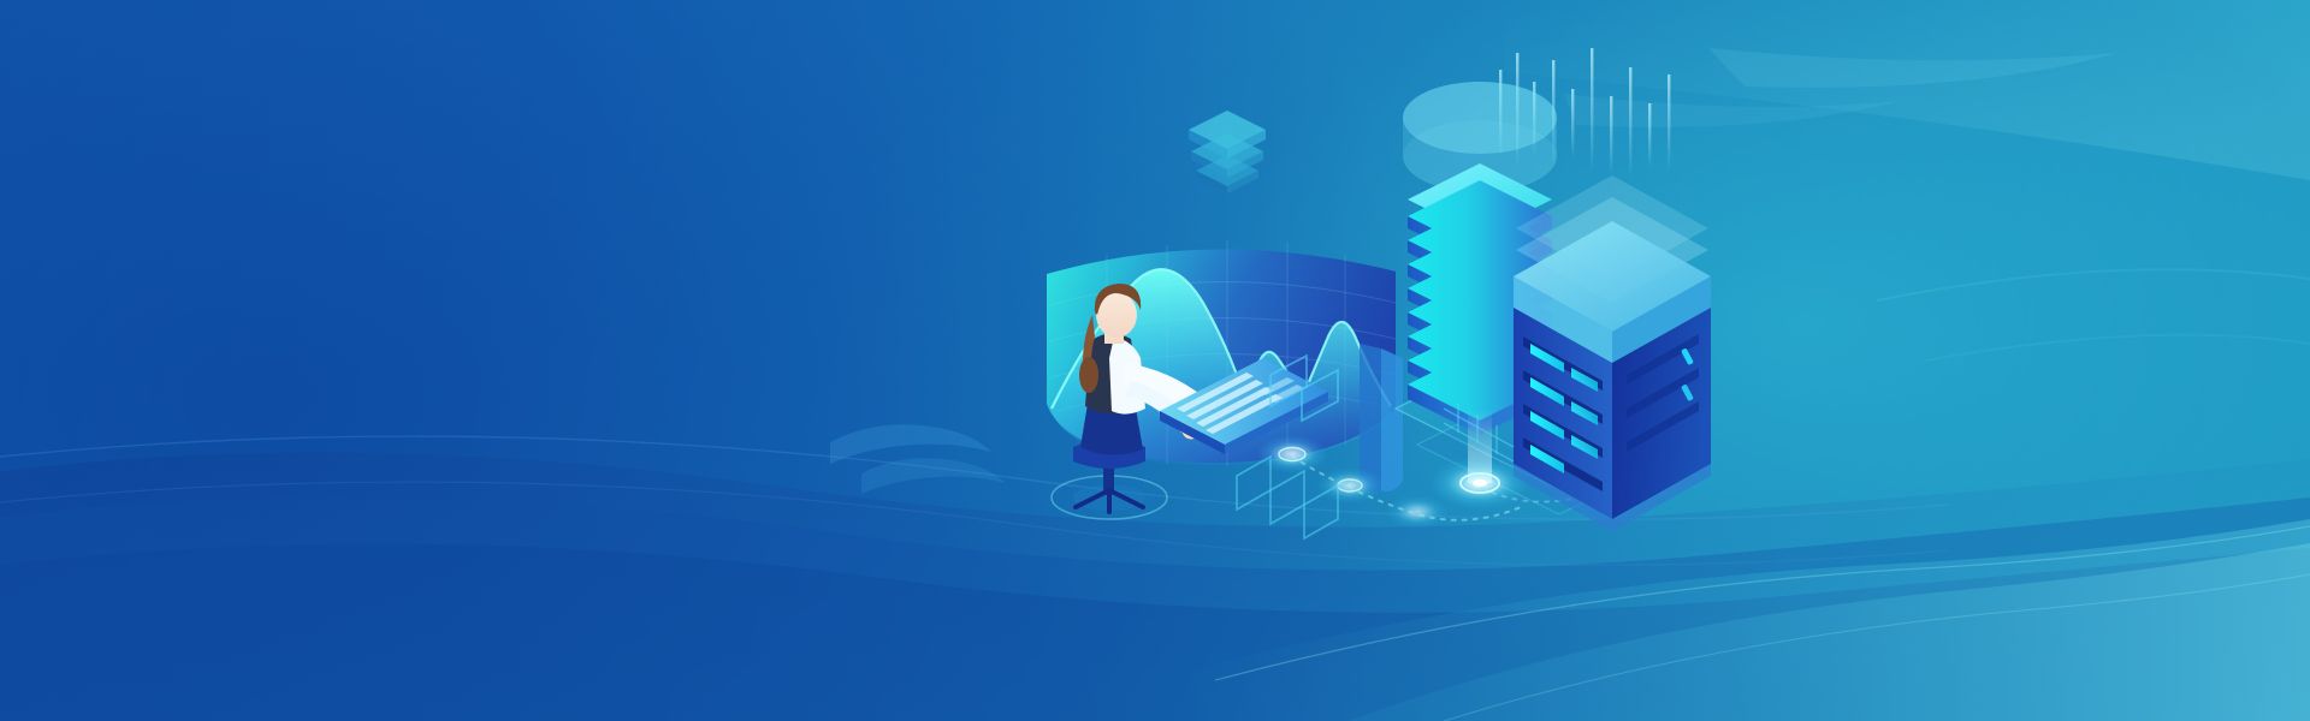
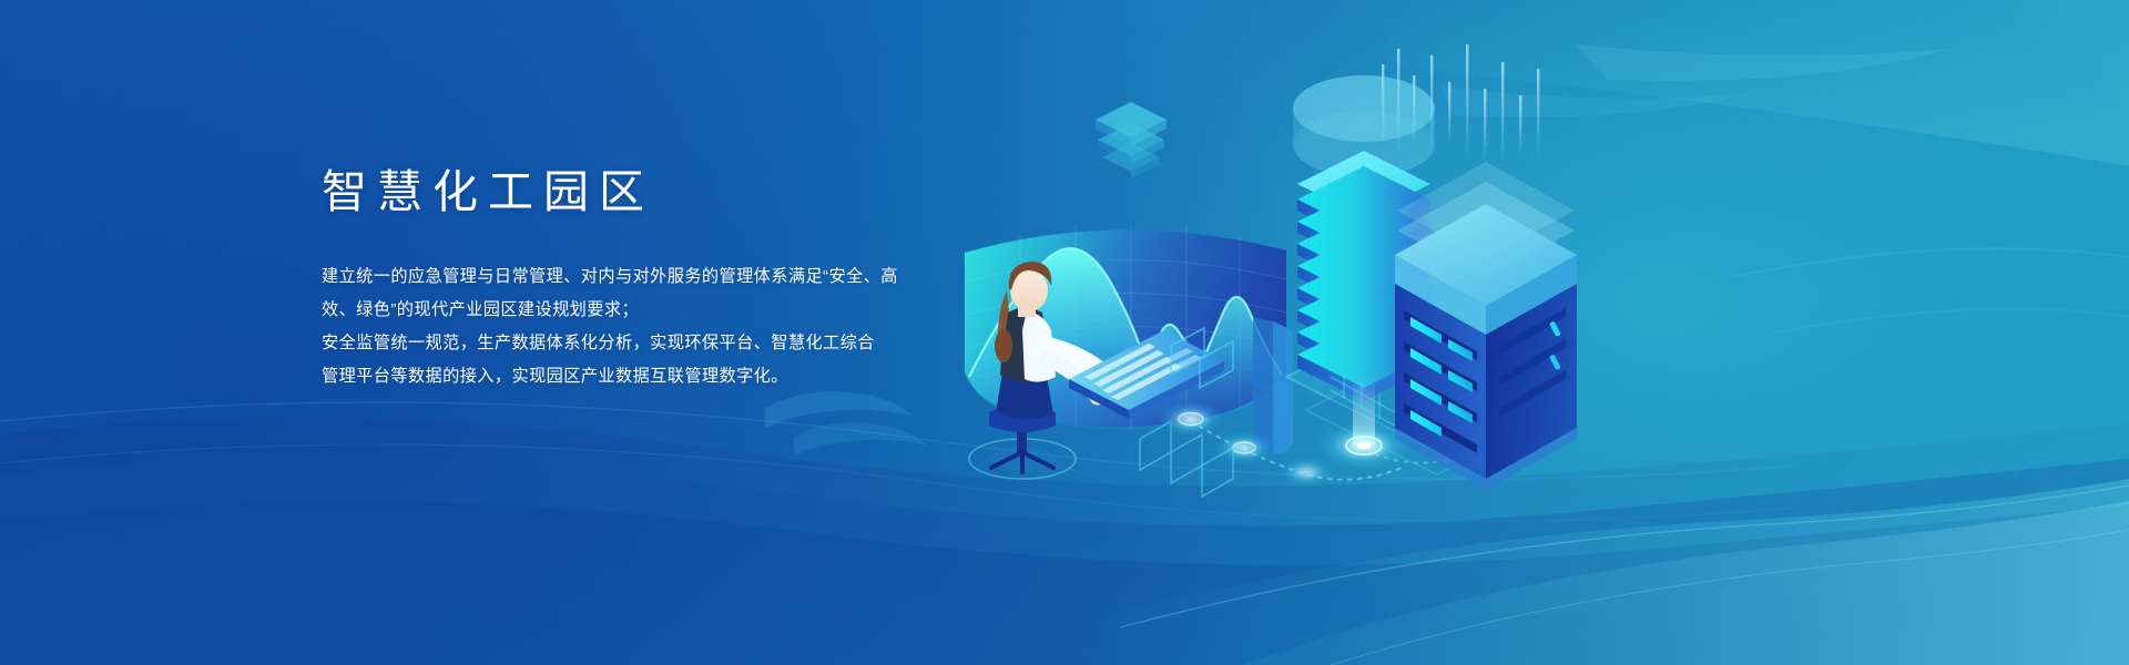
+ 智慧化工园区
+ 建立统一的应急管理与日常管理、对内与对外服务的管理体系满足“安全、高
+ 效、绿色”的现代产业园区建设规划要求；
+ 安全监管统一规范，生产数据体系化分析，实现环保平台、智慧化工综合
+ 管理平台等数据的接入，实现园区产业数据互联管理数字化。
